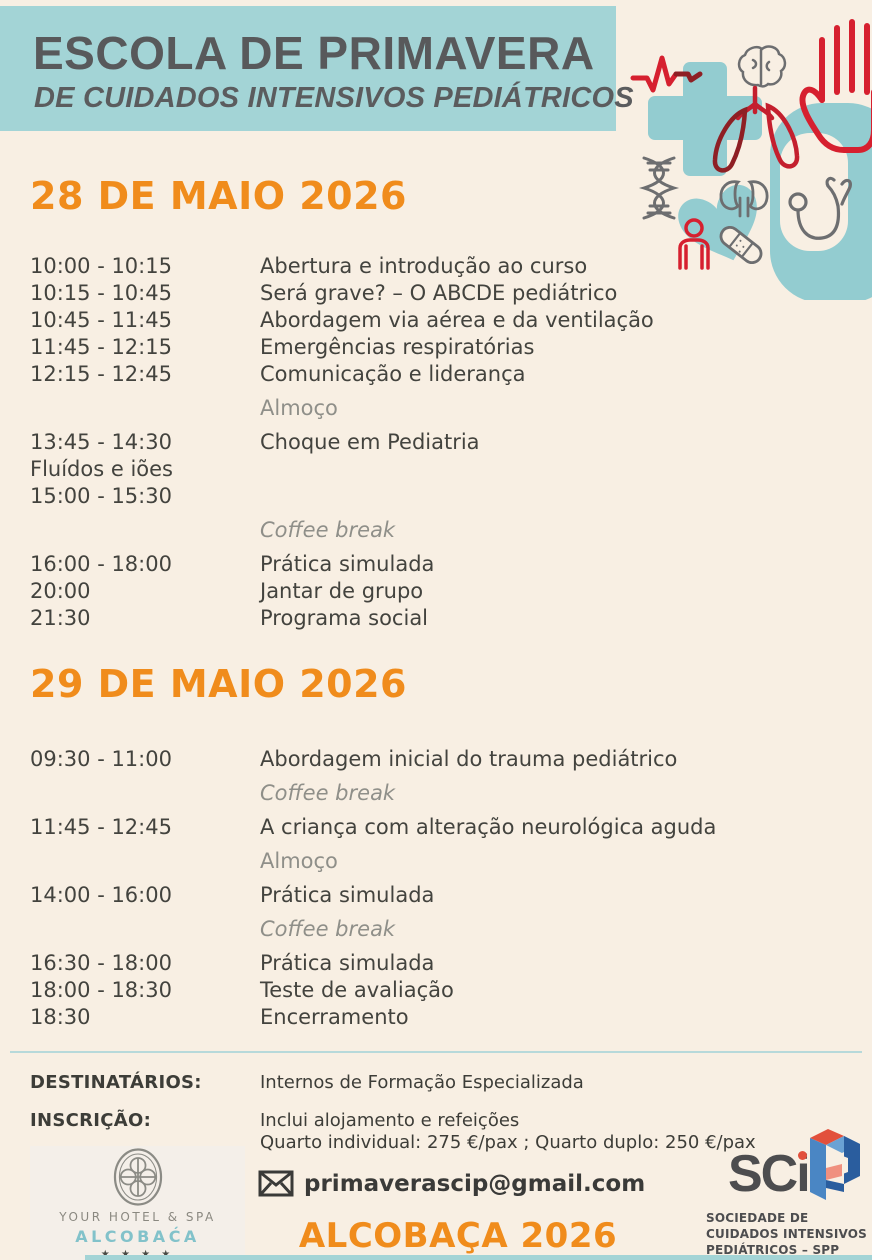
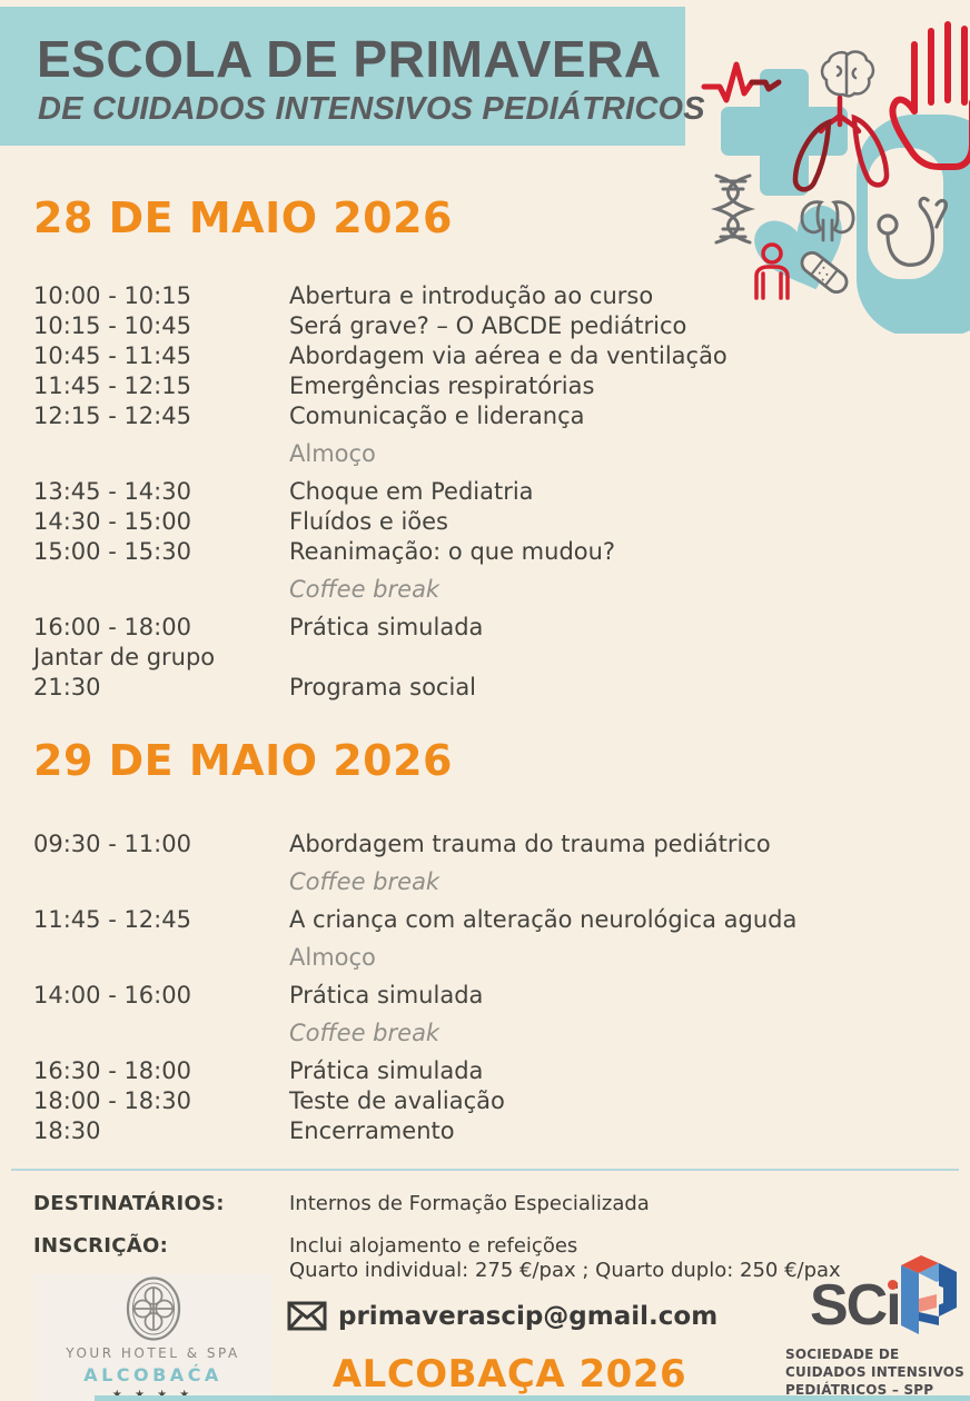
  ESCOLA DE PRIMAVERA
  DE CUIDADOS INTENSIVOS PEDIÁTRICOS
  28 DE MAIO 2026
  10:00 - 10:15
  Abertura e introdução ao curso
  10:15 - 10:45
  Será grave? – O ABCDE pediátrico
  10:45 - 11:45
  Abordagem via aérea e da ventilação
  11:45 - 12:15
  Emergências respiratórias
  12:15 - 12:45
  Comunicação e liderança
  Almoço
  13:45 - 14:30
  Choque em Pediatria
+ 14:30 - 15:00
  Fluídos e iões
  15:00 - 15:30
+ Reanimação: o que mudou?
  Coffee break
  16:00 - 18:00
  Prática simulada
- 20:00
  Jantar de grupo
  21:30
  Programa social
  29 DE MAIO 2026
  09:30 - 11:00
- Abordagem inicial do trauma pediátrico
+ Abordagem trauma do trauma pediátrico
  Coffee break
  11:45 - 12:45
  A criança com alteração neurológica aguda
  Almoço
  14:00 - 16:00
  Prática simulada
  Coffee break
  16:30 - 18:00
  Prática simulada
  18:00 - 18:30
  Teste de avaliação
  18:30
  Encerramento
  DESTINATÁRIOS:
  Internos de Formação Especializada
  INSCRIÇÃO:
  Inclui alojamento e refeições
  Quarto individual: 275 €/pax ; Quarto duplo: 250 €/pax
  YOUR HOTEL & SPA
  ALCOBAĆA
  primaverascip@gmail.com
  ALCOBAÇA 2026
  SCi
  SOCIEDADE DE
  CUIDADOS INTENSIVOS
  PEDIÁTRICOS – SPP
